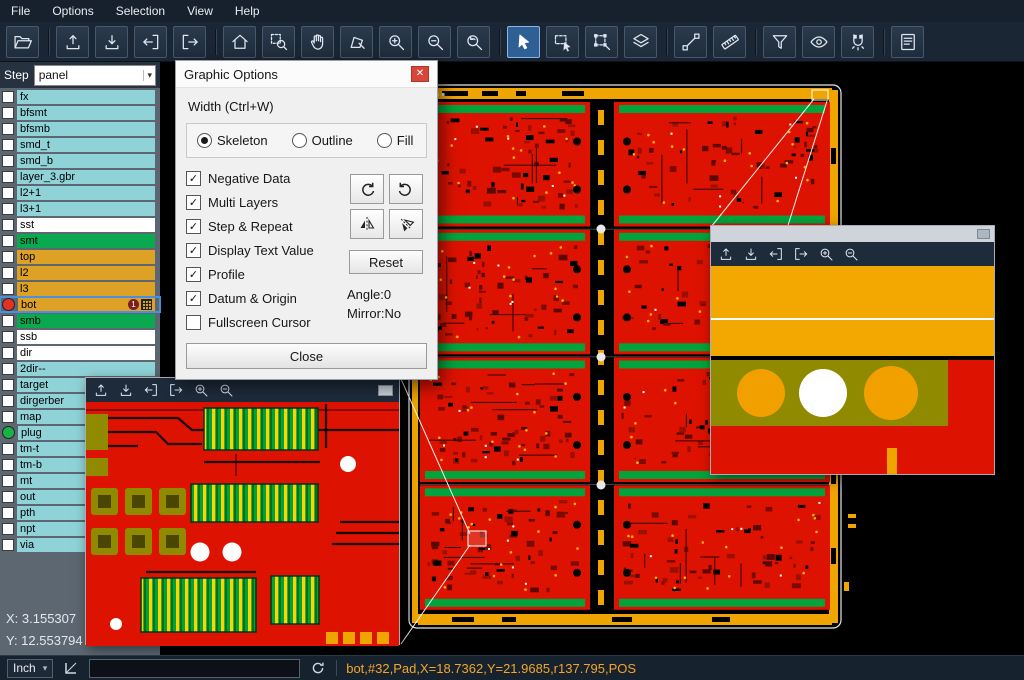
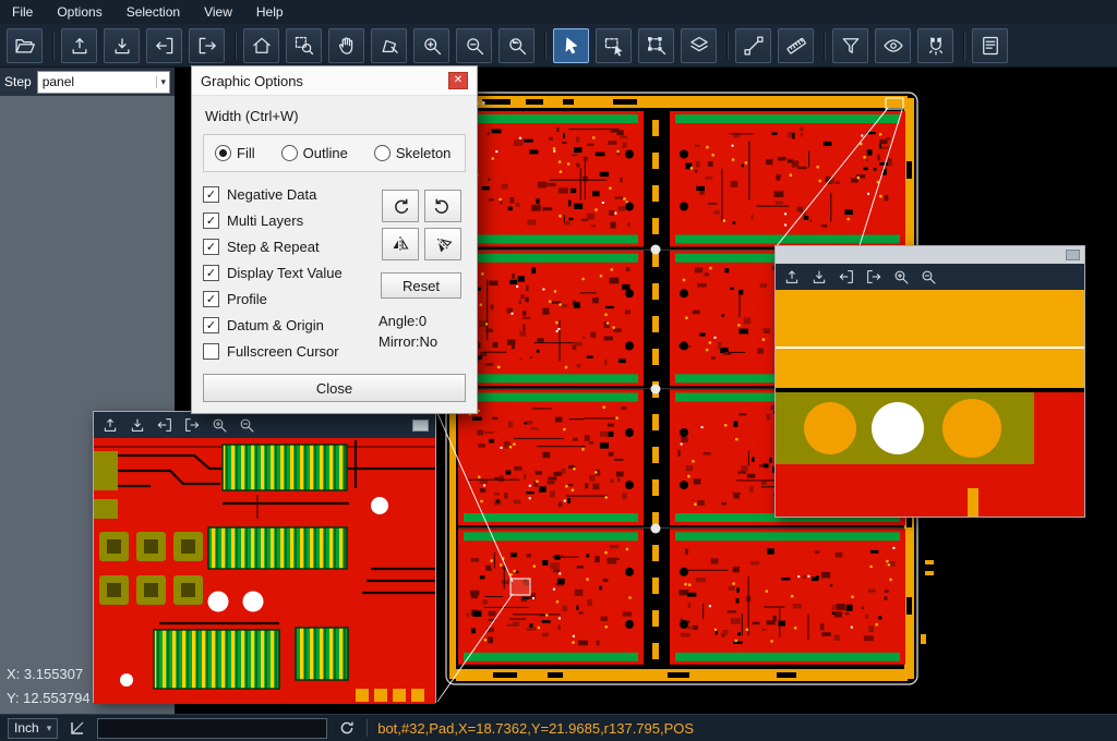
  File
  Options
  Selection
  View
  Help
  Step
  panel
  ▾
- fx
- bfsmt
- bfsmb
- smd_t
- smd_b
- layer_3.gbr
- l2+1
- l3+1
- sst
- smt
- top
- l2
- l3
- bot
- 1
- smb
- ssb
- dir
- 2dir--
- target
- dirgerber
- map
- plug
- tm-t
- tm-b
- mt
- out
- pth
- npt
- via
  X: 3.155307
  Y: 12.553794
  Graphic Options
  ✕
  Width (Ctrl+W)
- Skeleton
+ Fill
  Outline
- Fill
+ Skeleton
  ✓
  Negative Data
  ✓
  Multi Layers
  ✓
  Step & Repeat
  ✓
  Display Text Value
  ✓
  Profile
  ✓
  Datum & Origin
  Fullscreen Cursor
  Reset
  Angle:0
  Mirror:No
  Close
  Inch
  ▾
  bot,#32,Pad,X=18.7362,Y=21.9685,r137.795,POS
